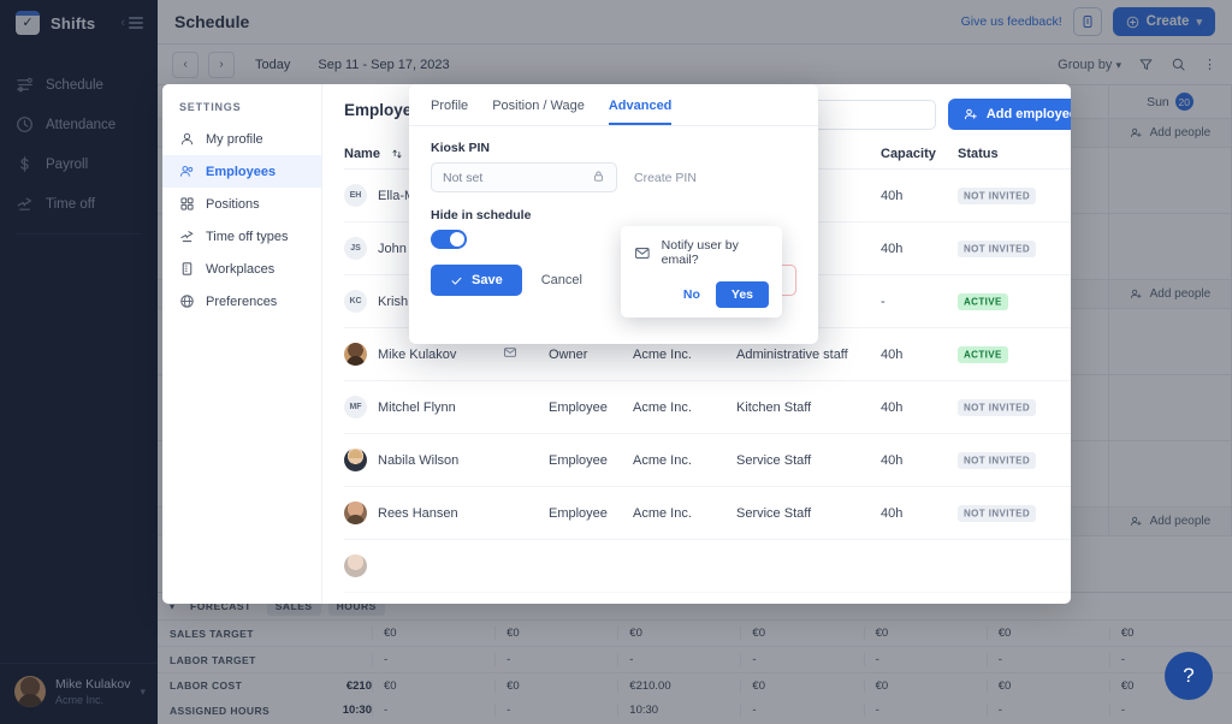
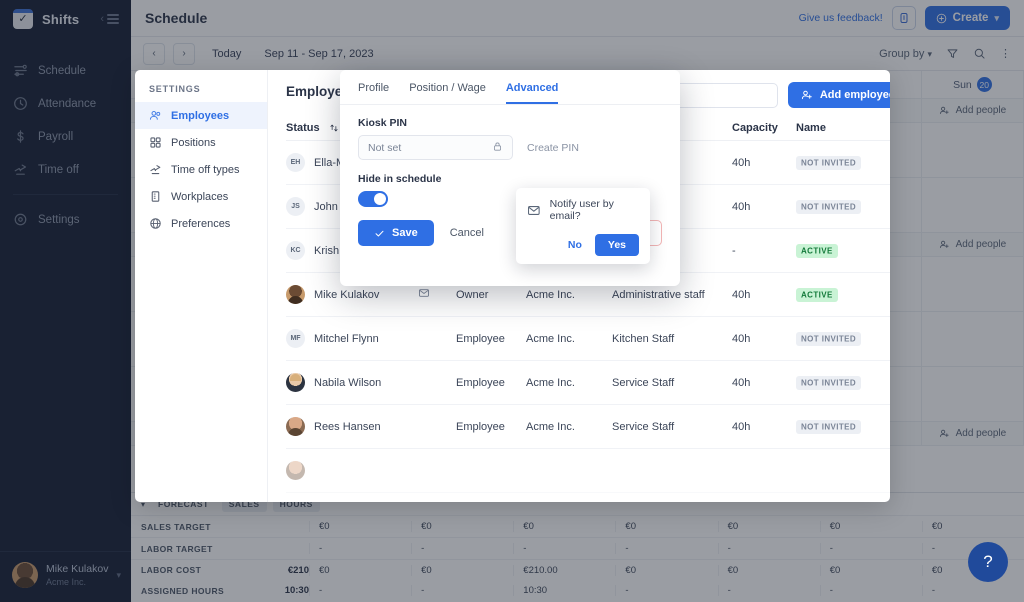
  Shifts
  ‹
  Schedule
  Attendance
  Payroll
  Time off
+ Settings
  Mike Kulakov
  Acme Inc.
  ▾
  Schedule
  Give us feedback!
  Create
  ▾
  ‹
  ›
  Today
  Sep 11 - Sep 17, 2023
  Group by ▾
  ⋮
  Sun
  20
  Add people
  Add people
  Add people
  ▾
  FORECAST
  SALES
  HOURS
  SALES TARGET
  €0
  €0
  €0
  €0
  €0
  €0
  €0
  LABOR TARGET
  -
  -
  -
  -
  -
  -
  -
  LABOR COST
  €210
  €0
  €0
  €210.00
  €0
  €0
  €0
  €0
  ASSIGNED HOURS
  10:30
  -
  -
  10:30
  -
  -
  -
  -
  ?
  SETTINGS
- My profile
  Employees
  Positions
  Time off types
  Workplaces
  Preferences
  Add employe
- Name
+ Status
  Capacity
- Status
+ Name
  40h
  NOT INVITED
  40h
  NOT INVITED
  -
  ACTIVE
  Mike Kulakov
  Owner
  Acme Inc.
  Administrative staff
  40h
  ACTIVE
  Mitchel Flynn
  Employee
  Acme Inc.
  Kitchen Staff
  40h
  NOT INVITED
  Nabila Wilson
  Employee
  Acme Inc.
  Service Staff
  40h
  NOT INVITED
  Rees Hansen
  Employee
  Acme Inc.
  Service Staff
  40h
  NOT INVITED
  Profile
  Position / Wage
  Advanced
  Kiosk PIN
  Not set
  Create PIN
  Hide in schedule
  Save
  Cancel
  Notify user by email?
  No
  Yes
